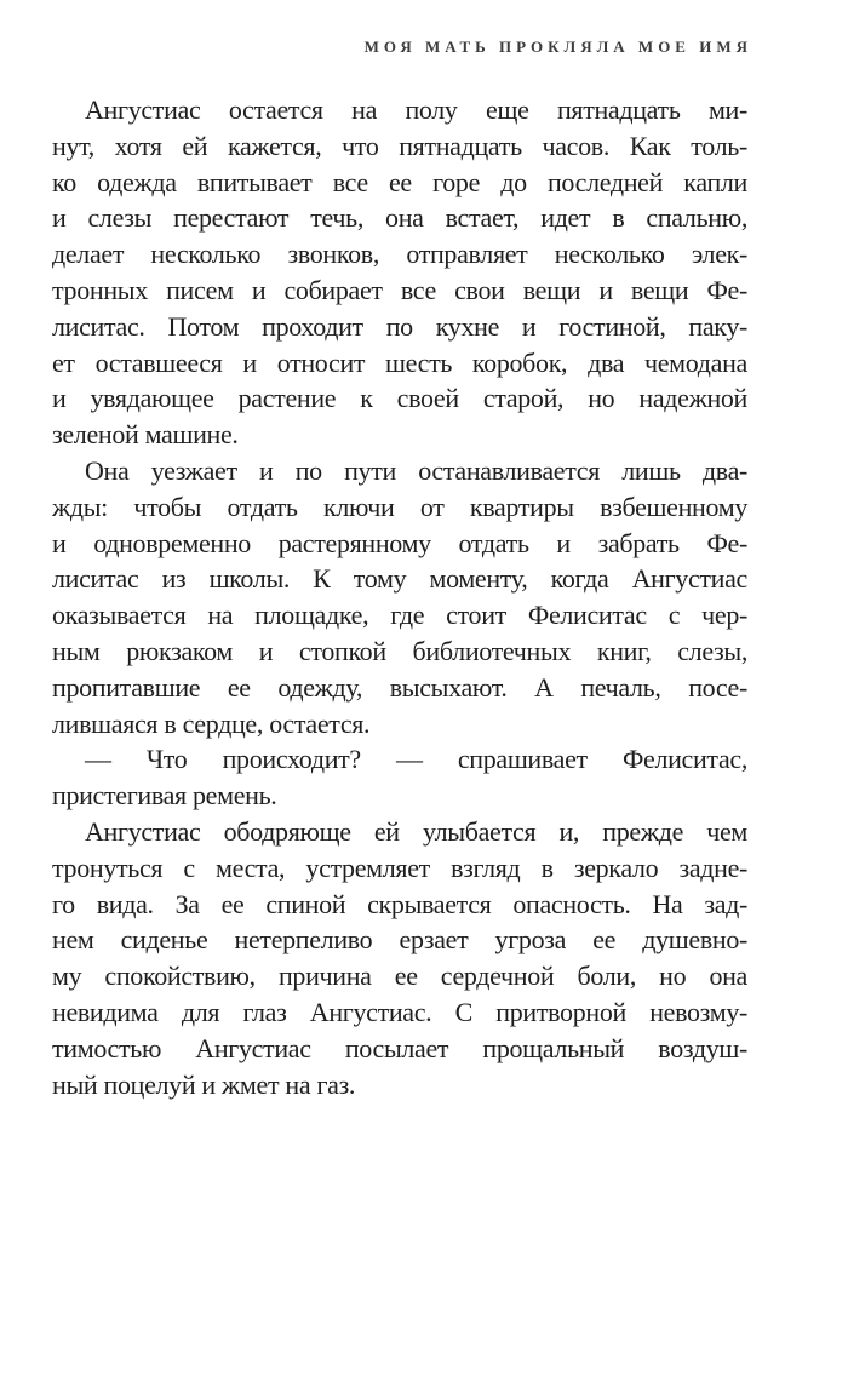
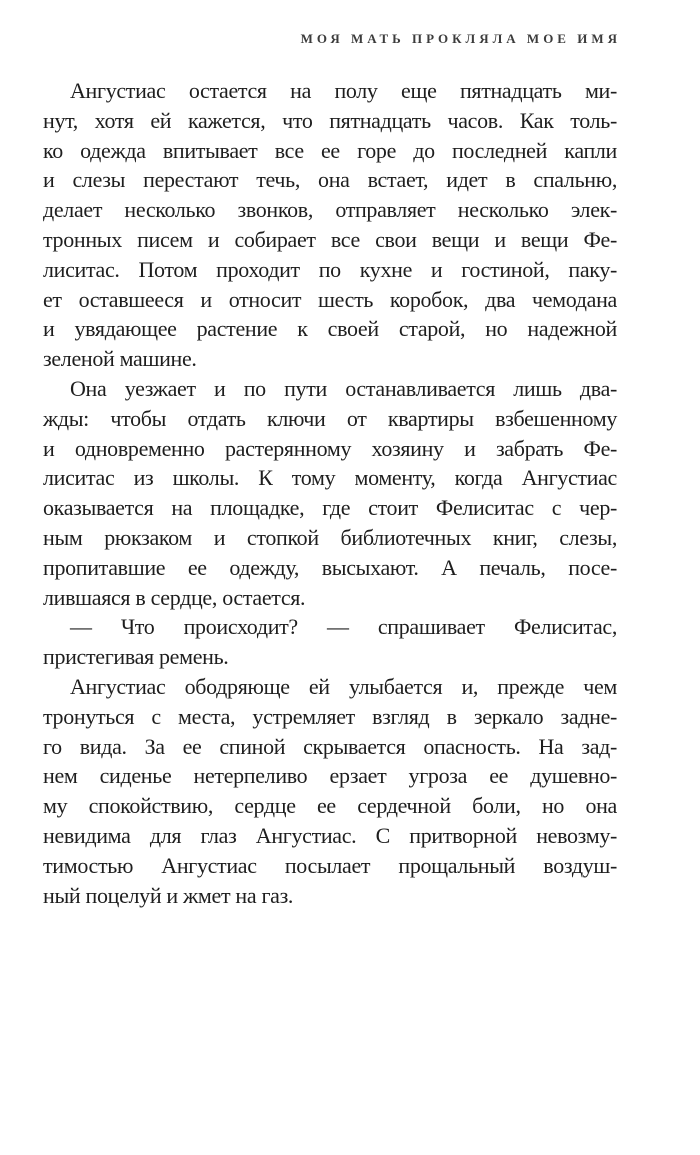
  МОЯ МАТЬ ПРОКЛЯЛА МОЕ ИМЯ
  Ангустиас остается на полу еще пятнадцать ми-
  нут, хотя ей кажется, что пятнадцать часов. Как толь-
  ко одежда впитывает все ее горе до последней капли
  и слезы перестают течь, она встает, идет в спальню,
  делает несколько звонков, отправляет несколько элек-
  тронных писем и собирает все свои вещи и вещи Фе-
  лиситас. Потом проходит по кухне и гостиной, паку-
  ет оставшееся и относит шесть коробок, два чемодана
  и увядающее растение к своей старой, но надежной
  зеленой машине.
  Она уезжает и по пути останавливается лишь два-
  жды: чтобы отдать ключи от квартиры взбешенному
- и одновременно растерянному отдать и забрать Фе-
+ и одновременно растерянному хозяину и забрать Фе-
  лиситас из школы. К тому моменту, когда Ангустиас
  оказывается на площадке, где стоит Фелиситас с чер-
  ным рюкзаком и стопкой библиотечных книг, слезы,
  пропитавшие ее одежду, высыхают. А печаль, посе-
  лившаяся в сердце, остается.
  — Что происходит? — спрашивает Фелиситас,
  пристегивая ремень.
  Ангустиас ободряюще ей улыбается и, прежде чем
  тронуться с места, устремляет взгляд в зеркало задне-
  го вида. За ее спиной скрывается опасность. На зад-
  нем сиденье нетерпеливо ерзает угроза ее душевно-
- му спокойствию, причина ее сердечной боли, но она
+ му спокойствию, сердце ее сердечной боли, но она
  невидима для глаз Ангустиас. С притворной невозму-
  тимостью Ангустиас посылает прощальный воздуш-
  ный поцелуй и жмет на газ.
